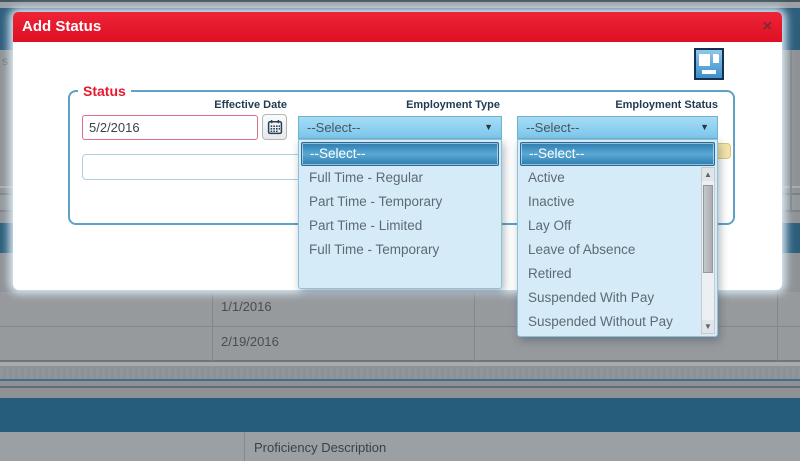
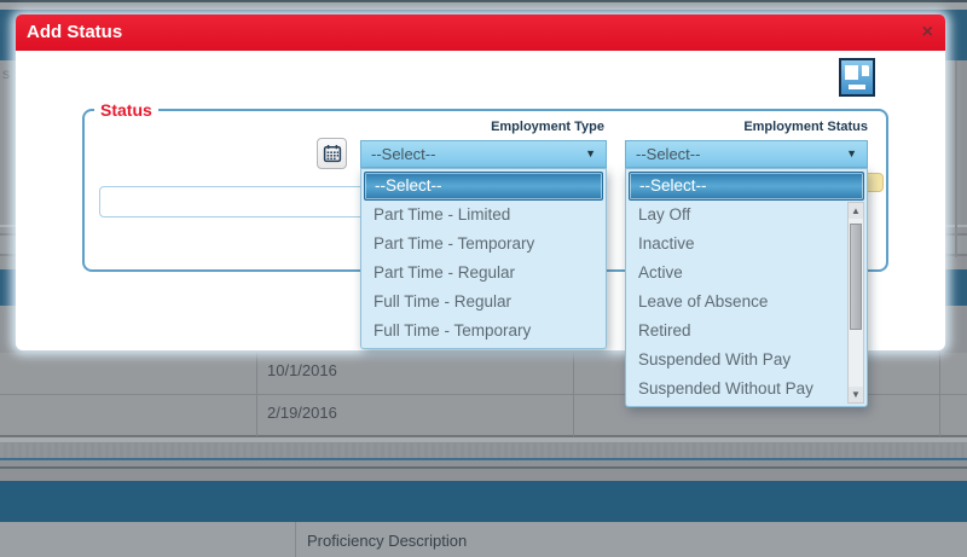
  s
- 1/1/2016
+ 10/1/2016
  2/19/2016
  Proficiency Description
  Add Status
  ×
  Status
- Effective Date
  Employment Type
  Employment Status
- 5/2/2016
  --Select--
  ▼
  --Select--
  ▼
  --Select--
- Full Time - Regular
+ Part Time - Limited
  Part Time - Temporary
+ Part Time - Regular
- Part Time - Limited
+ Full Time - Regular
  Full Time - Temporary
  --Select--
- Active
+ Lay Off
  Inactive
- Lay Off
+ Active
  Leave of Absence
  Retired
  Suspended With Pay
  Suspended Without Pay
  ▲
  ▼
